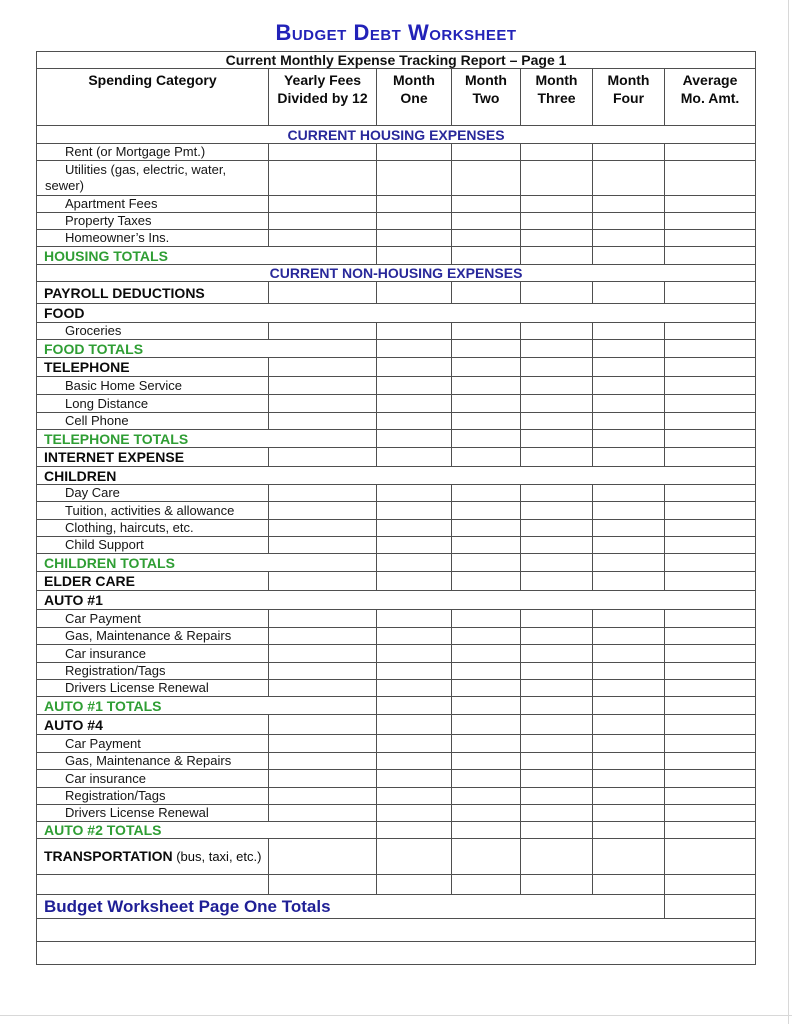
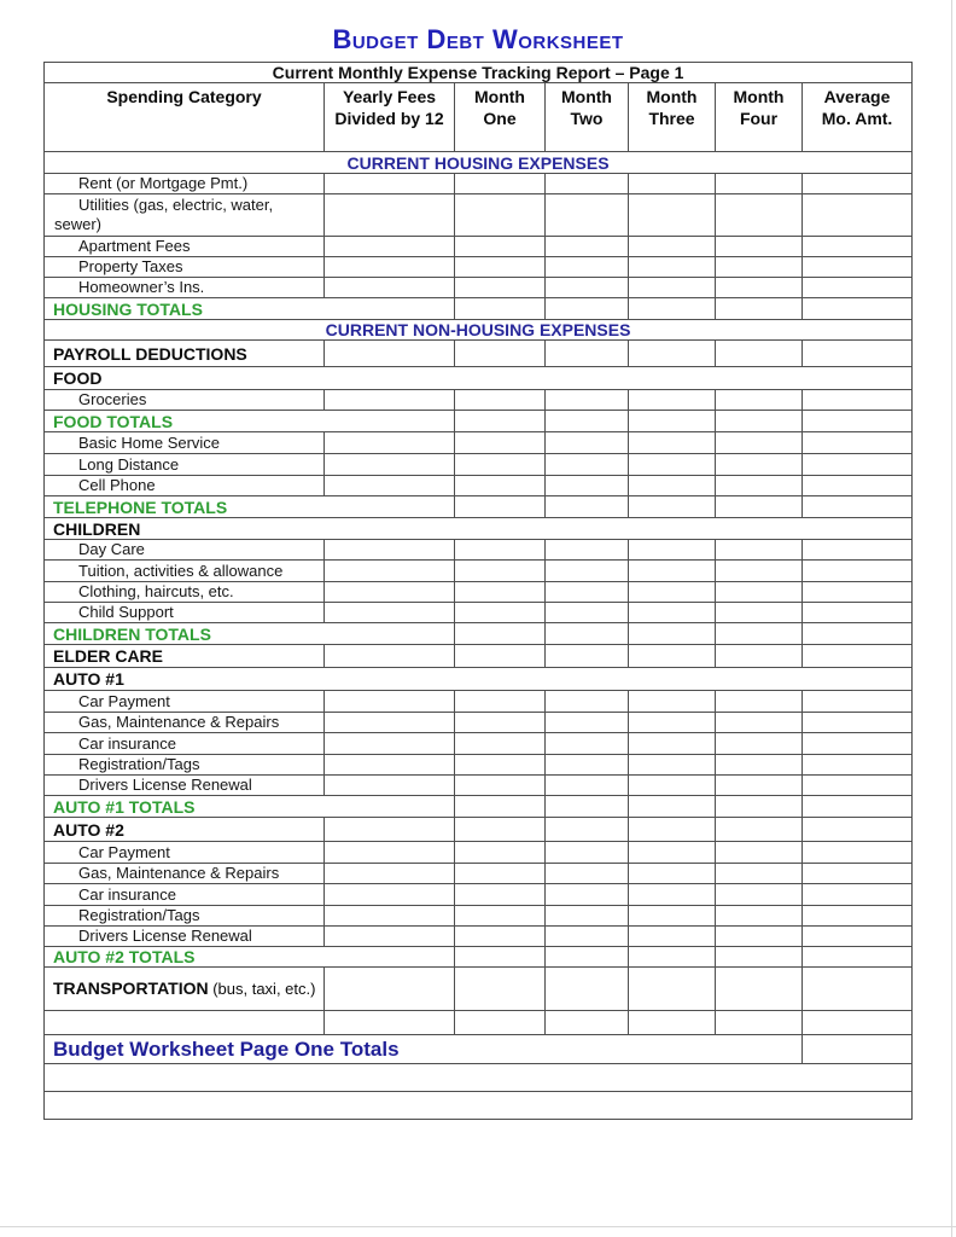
  Budget Debt Worksheet
  Current Monthly Expense Tracking Report – Page 1
  Spending Category	Yearly Fees Divided by 12	Month One	Month Two	Month Three	Month Four	Average Mo. Amt.
  CURRENT HOUSING EXPENSES
  Rent (or Mortgage Pmt.)
  Utilities (gas, electric, water, sewer)
  Apartment Fees
  Property Taxes
  Homeowner’s Ins.
  HOUSING TOTALS
  CURRENT NON-HOUSING EXPENSES
  PAYROLL DEDUCTIONS
  FOOD
  Groceries
  FOOD TOTALS
- TELEPHONE
  Basic Home Service
  Long Distance
  Cell Phone
  TELEPHONE TOTALS
- INTERNET EXPENSE
  CHILDREN
  Day Care
  Tuition, activities & allowance
  Clothing, haircuts, etc.
  Child Support
  CHILDREN TOTALS
  ELDER CARE
  AUTO #1
  Car Payment
  Gas, Maintenance & Repairs
  Car insurance
  Registration/Tags
  Drivers License Renewal
  AUTO #1 TOTALS
- AUTO #4
+ AUTO #2
  Car Payment
  Gas, Maintenance & Repairs
  Car insurance
  Registration/Tags
  Drivers License Renewal
  AUTO #2 TOTALS
  TRANSPORTATION (bus, taxi, etc.)
  Budget Worksheet Page One Totals
